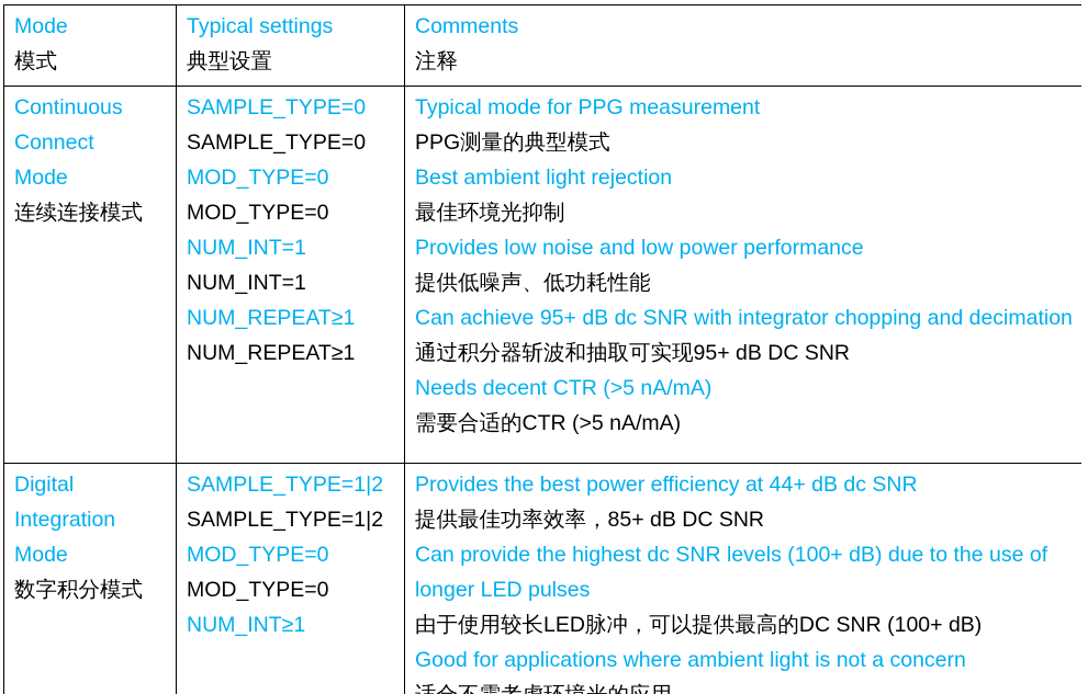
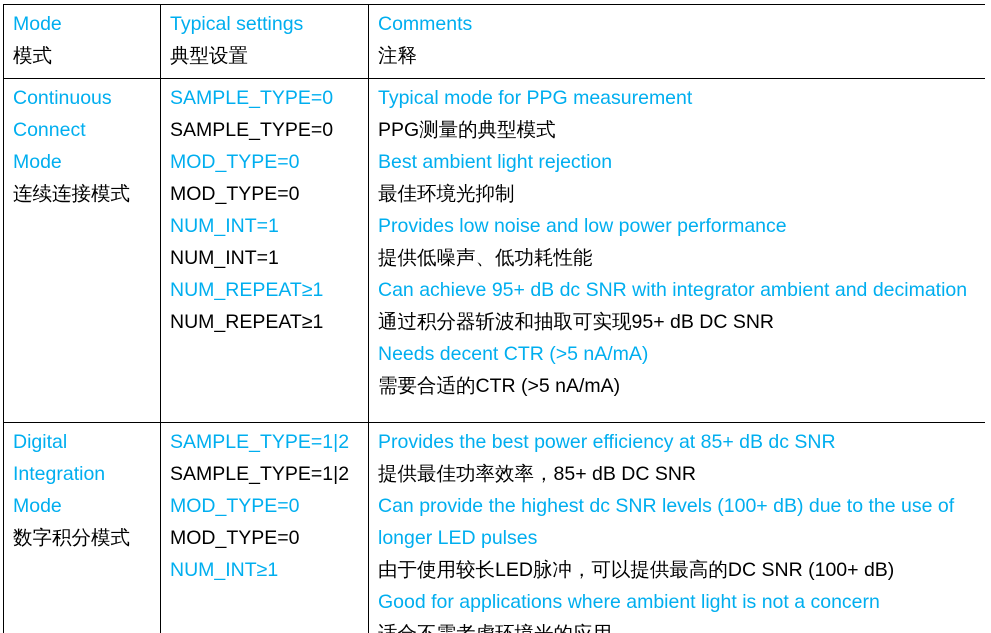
  Mode 模式	Typical settings 典型设置	Comments 注释
- Continuous Connect Mode 连续连接模式	SAMPLE_TYPE=0 SAMPLE_TYPE=0 MOD_TYPE=0 MOD_TYPE=0 NUM_INT=1 NUM_INT=1 NUM_REPEAT≥1 NUM_REPEAT≥1	Typical mode for PPG measurement PPG测量的典型模式 Best ambient light rejection 最佳环境光抑制 Provides low noise and low power performance 提供低噪声、低功耗性能 Can achieve 95+ dB dc SNR with integrator chopping and decimation 通过积分器斩波和抽取可实现95+ dB DC SNR Needs decent CTR (>5 nA/mA) 需要合适的CTR (>5 nA/mA)
+ Continuous Connect Mode 连续连接模式	SAMPLE_TYPE=0 SAMPLE_TYPE=0 MOD_TYPE=0 MOD_TYPE=0 NUM_INT=1 NUM_INT=1 NUM_REPEAT≥1 NUM_REPEAT≥1	Typical mode for PPG measurement PPG测量的典型模式 Best ambient light rejection 最佳环境光抑制 Provides low noise and low power performance 提供低噪声、低功耗性能 Can achieve 95+ dB dc SNR with integrator ambient and decimation 通过积分器斩波和抽取可实现95+ dB DC SNR Needs decent CTR (>5 nA/mA) 需要合适的CTR (>5 nA/mA)
- Digital Integration Mode 数字积分模式	SAMPLE_TYPE=1|2 SAMPLE_TYPE=1|2 MOD_TYPE=0 MOD_TYPE=0 NUM_INT≥1	Provides the best power efficiency at 44+ dB dc SNR 提供最佳功率效率，85+ dB DC SNR Can provide the highest dc SNR levels (100+ dB) due to the use of longer LED pulses 由于使用较长LED脉冲，可以提供最高的DC SNR (100+ dB) Good for applications where ambient light is not a concern
+ Digital Integration Mode 数字积分模式	SAMPLE_TYPE=1|2 SAMPLE_TYPE=1|2 MOD_TYPE=0 MOD_TYPE=0 NUM_INT≥1	Provides the best power efficiency at 85+ dB dc SNR 提供最佳功率效率，85+ dB DC SNR Can provide the highest dc SNR levels (100+ dB) due to the use of longer LED pulses 由于使用较长LED脉冲，可以提供最高的DC SNR (100+ dB) Good for applications where ambient light is not a concern
